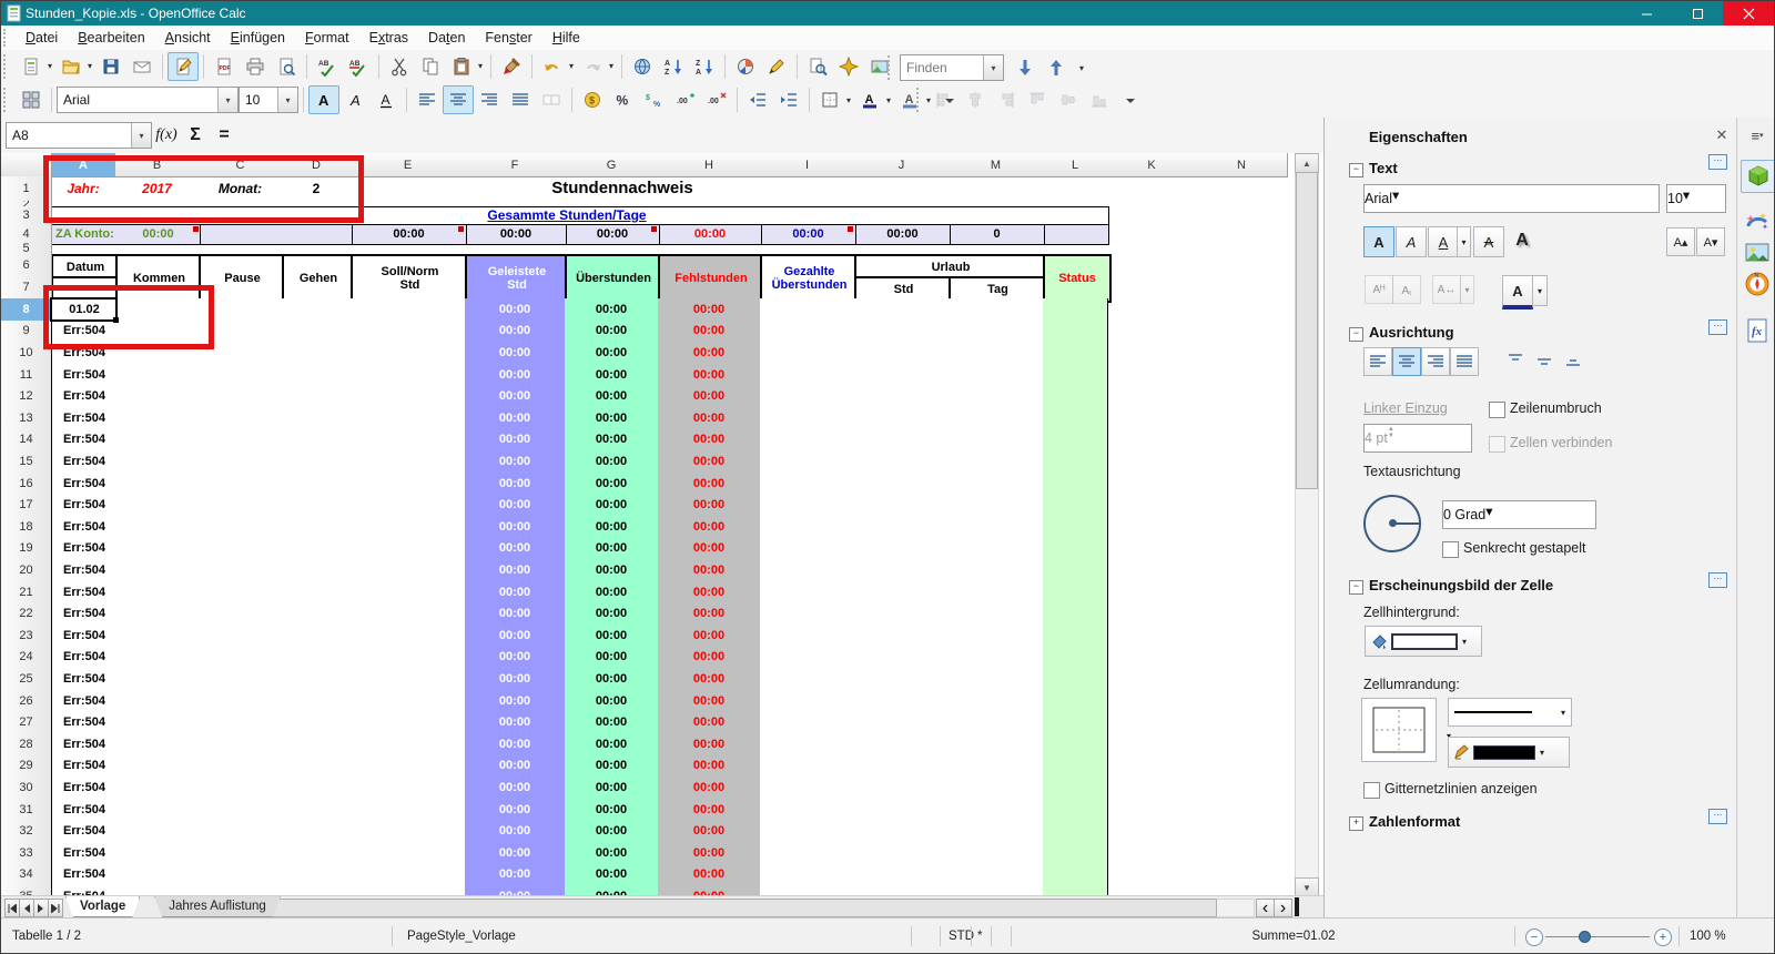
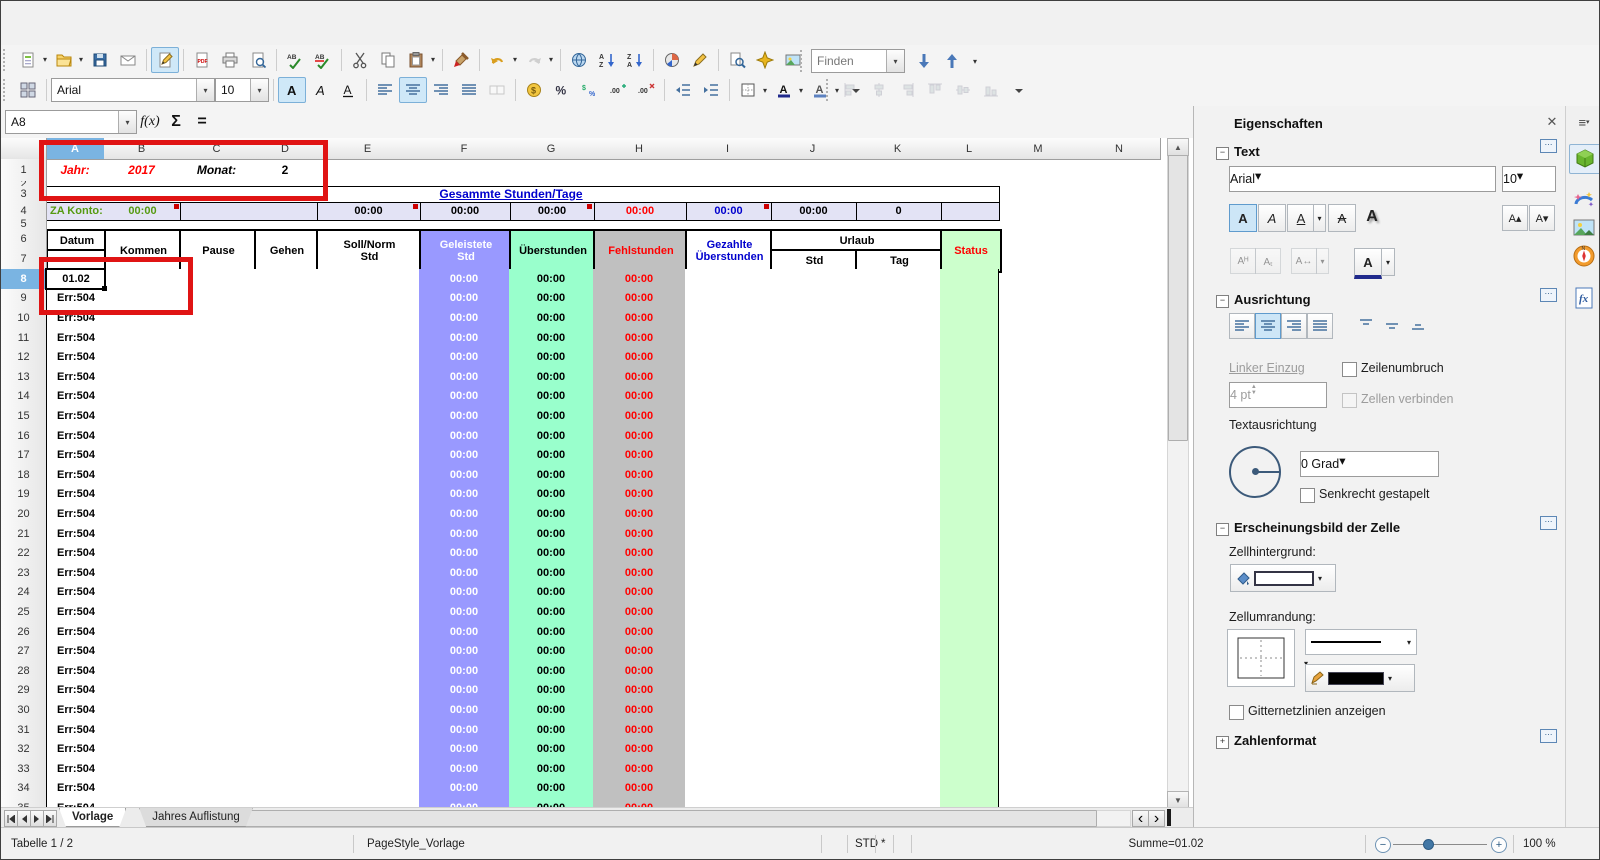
- Stunden_Kopie.xls - OpenOffice Calc
- Datei
- Bearbeiten
- Ansicht
- Einfügen
- Format
- Extras
- Daten
- Fenster
- Hilfe
  ▾
  ▾
  ▾
  ▾
  ▾
  Finden
  ▾
  ▾
  Arial
  ▾
  10
  ▾
  A
  A
  A
  $
  %
  ▾
  A
  ▾
  A
  ▾
  A8
  ▾
  f(x)
  Σ
  =
  Jahr:
  2017
  Monat:
  2
- Stundennachweis
  Gesammte Stunden/Tage
  ZA Konto:
  00:00
  00:00
  00:00
  00:00
  00:00
  00:00
  00:00
  0
  Datum
  Kommen
  Pause
  Gehen
  Soll/Norm
  Std
  Geleistete
  Std
  Überstunden
  Fehlstunden
  Gezahlte
  Überstunden
  Urlaub
  Std
  Tag
  Status
  A
  B
  C
  D
  E
  F
  G
  H
  I
  J
- M
+ K
  L
- K
+ M
  N
  1
  2
  3
  4
  5
  6
  7
  8
  01.02
  00:00
  00:00
  00:00
  9
  Err:504
  00:00
  00:00
  00:00
  10
  Err:504
  00:00
  00:00
  00:00
  11
  Err:504
  00:00
  00:00
  00:00
  12
  Err:504
  00:00
  00:00
  00:00
  13
  Err:504
  00:00
  00:00
  00:00
  14
  Err:504
  00:00
  00:00
  00:00
  15
  Err:504
  00:00
  00:00
  00:00
  16
  Err:504
  00:00
  00:00
  00:00
  17
  Err:504
  00:00
  00:00
  00:00
  18
  Err:504
  00:00
  00:00
  00:00
  19
  Err:504
  00:00
  00:00
  00:00
  20
  Err:504
  00:00
  00:00
  00:00
  21
  Err:504
  00:00
  00:00
  00:00
  22
  Err:504
  00:00
  00:00
  00:00
  23
  Err:504
  00:00
  00:00
  00:00
  24
  Err:504
  00:00
  00:00
  00:00
  25
  Err:504
  00:00
  00:00
  00:00
  26
  Err:504
  00:00
  00:00
  00:00
  27
  Err:504
  00:00
  00:00
  00:00
  28
  Err:504
  00:00
  00:00
  00:00
  29
  Err:504
  00:00
  00:00
  00:00
  30
  Err:504
  00:00
  00:00
  00:00
  31
  Err:504
  00:00
  00:00
  00:00
  32
  Err:504
  00:00
  00:00
  00:00
  33
  Err:504
  00:00
  00:00
  00:00
  34
  Err:504
  00:00
  00:00
  00:00
  ▲
  ▼
  ‹
  ›
  Vorlage
  Jahres Auflistung
  Tabelle 1 / 2
  PageStyle_Vorlage
  STD
  *
  Summe=01.02
  −
  +
  100 %
  Eigenschaften
  ✕
  −
  Text
  ⋯
  Arial
  ▾
  10
  ▾
  A
  A
  A
  ▾
  A
  A
  A▴
  A▾
  Aᴴ
  Aₜ
  A↔
  ▾
  A
  ▾
  −
  Ausrichtung
  ⋯
  Linker Einzug
  Zeilenumbruch
  4 pt
  Zellen verbinden
  Textausrichtung
  0 Grad
  ▾
  Senkrecht gestapelt
  −
  Erscheinungsbild der Zelle
  ⋯
  Zellhintergrund:
  ▾
  Zellumrandung:
  ▾
  ▾
  Gitternetzlinien anzeigen
  +
  Zahlenformat
  ⋯
  ≡
  fx
